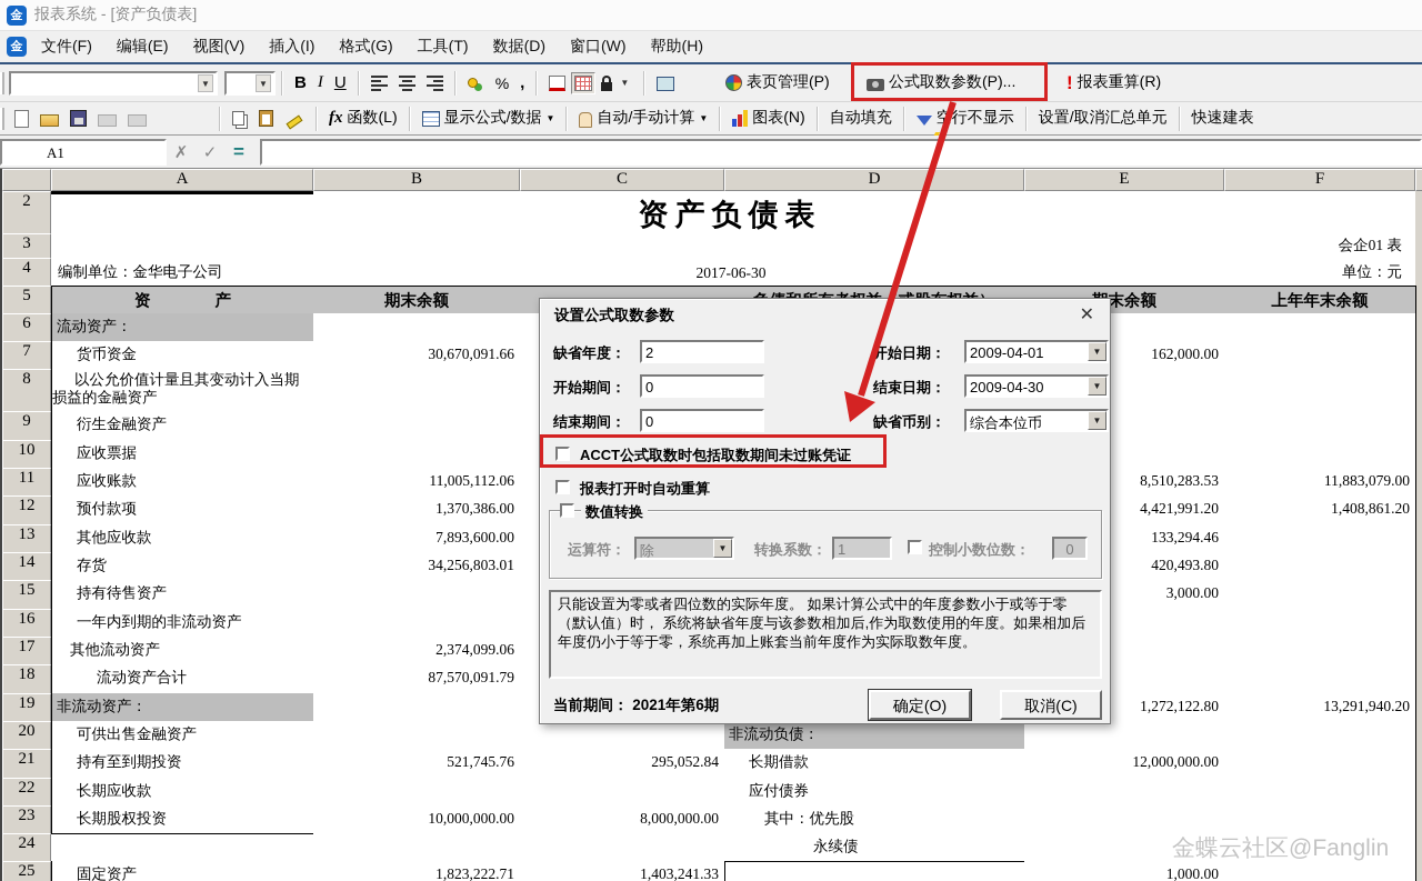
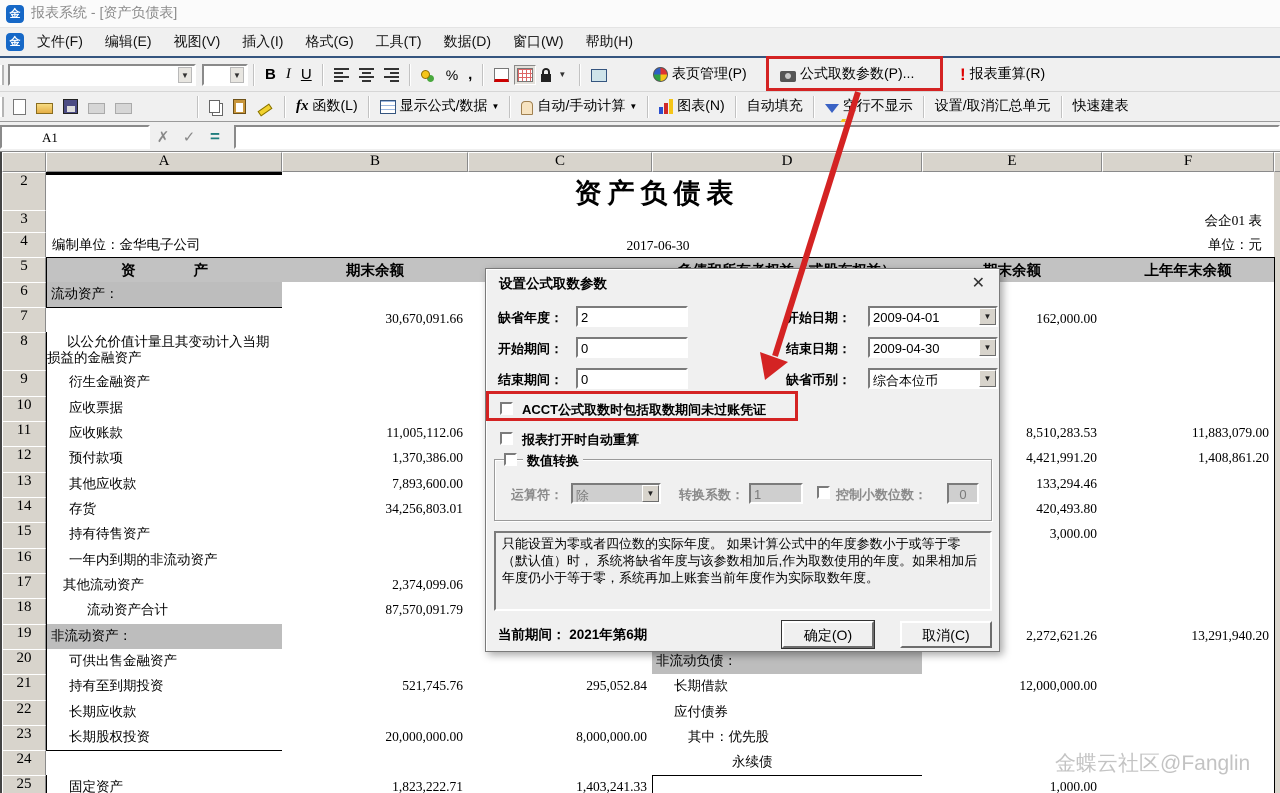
  金
  报表系统 - [资产负债表]
  金
  文件(F)
  编辑(E)
  视图(V)
  插入(I)
  格式(G)
  工具(T)
  数据(D)
  窗口(W)
  帮助(H)
  ▼
  ▼
  B
  I
  U
  %
  ,
  ▼
  表页管理(P)
  公式取数参数(P)...
  !
  报表重算(R)
  fx
  函数(L)
  显示公式/数据
  ▼
  自动/手动计算
  ▼
  图表(N)
  自动填充
  空行不显示
  设置/取消汇总单元
  快速建表
  A1
  ✗
  ✓
  =
  资产负债表
  会企01 表
  编制单位：金华电子公司
  2017-06-30
  单位：元
  A
  B
  C
  D
  E
  F
  2
  3
  4
  5
  6
  7
  8
  9
  10
  11
  12
  13
  14
  15
  16
  17
  18
  19
  20
  21
  22
  23
  24
  25
  资 产
  期末余额
  末余额
  上年年末余额
  流动资产：
- 货币资金
  30,670,091.66
  162,000.00
  以公允价值计量且其变动计入当期损益的金融资产
  衍生金融资产
  应收票据
  应收账款
  11,005,112.06
  8,510,283.53
  11,883,079.00
  预付款项
  1,370,386.00
  4,421,991.20
  1,408,861.20
  其他应收款
  7,893,600.00
  133,294.46
  存货
  34,256,803.01
  420,493.80
  持有待售资产
  3,000.00
  一年内到期的非流动资产
  其他流动资产
  2,374,099.06
  流动资产合计
  87,570,091.79
  非流动资产：
- 1,272,122.80
+ 2,272,621.26
  13,291,940.20
  可供出售金融资产
  非流动负债：
  持有至到期投资
  521,745.76
  295,052.84
  长期借款
  12,000,000.00
  长期应收款
  应付债券
  长期股权投资
- 10,000,000.00
+ 20,000,000.00
  8,000,000.00
  其中：优先股
  永续债
  固定资产
  1,823,222.71
  1,403,241.33
  1,000.00
  设置公式取数参数
  ✕
  缺省年度：
  2
  开始期间：
  0
  结束期间：
  0
  开始日期：
  2009-04-01
  ▼
  结束日期：
  2009-04-30
  ▼
  缺省币别：
  综合本位币
  ▼
  ACCT公式取数时包括取数期间未过账凭证
  报表打开时自动重算
  数值转换
  运算符：
  除
  ▼
  转换系数：
  1
  控制小数位数：
  0
  只能设置为零或者四位数的实际年度。 如果计算公式中的年度参数小于或等于零（默认值）时， 系统将缺省年度与该参数相加后,作为取数使用的年度。如果相加后年度仍小于等于零，系统再加上账套当前年度作为实际取数年度。
  当前期间： 2021年第6期
  确定(O)
  取消(C)
  金蝶云社区@Fanglin
